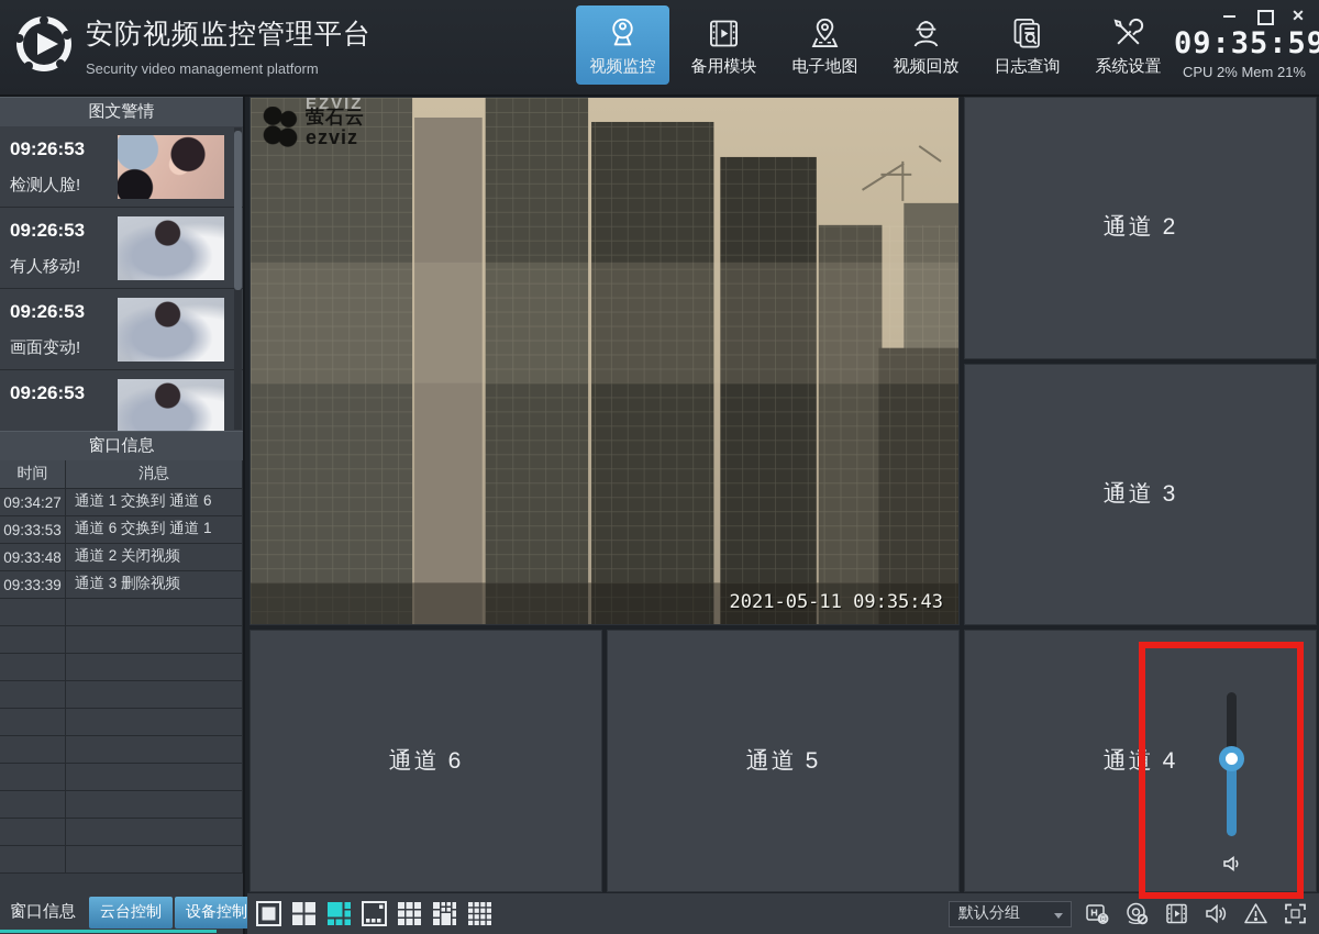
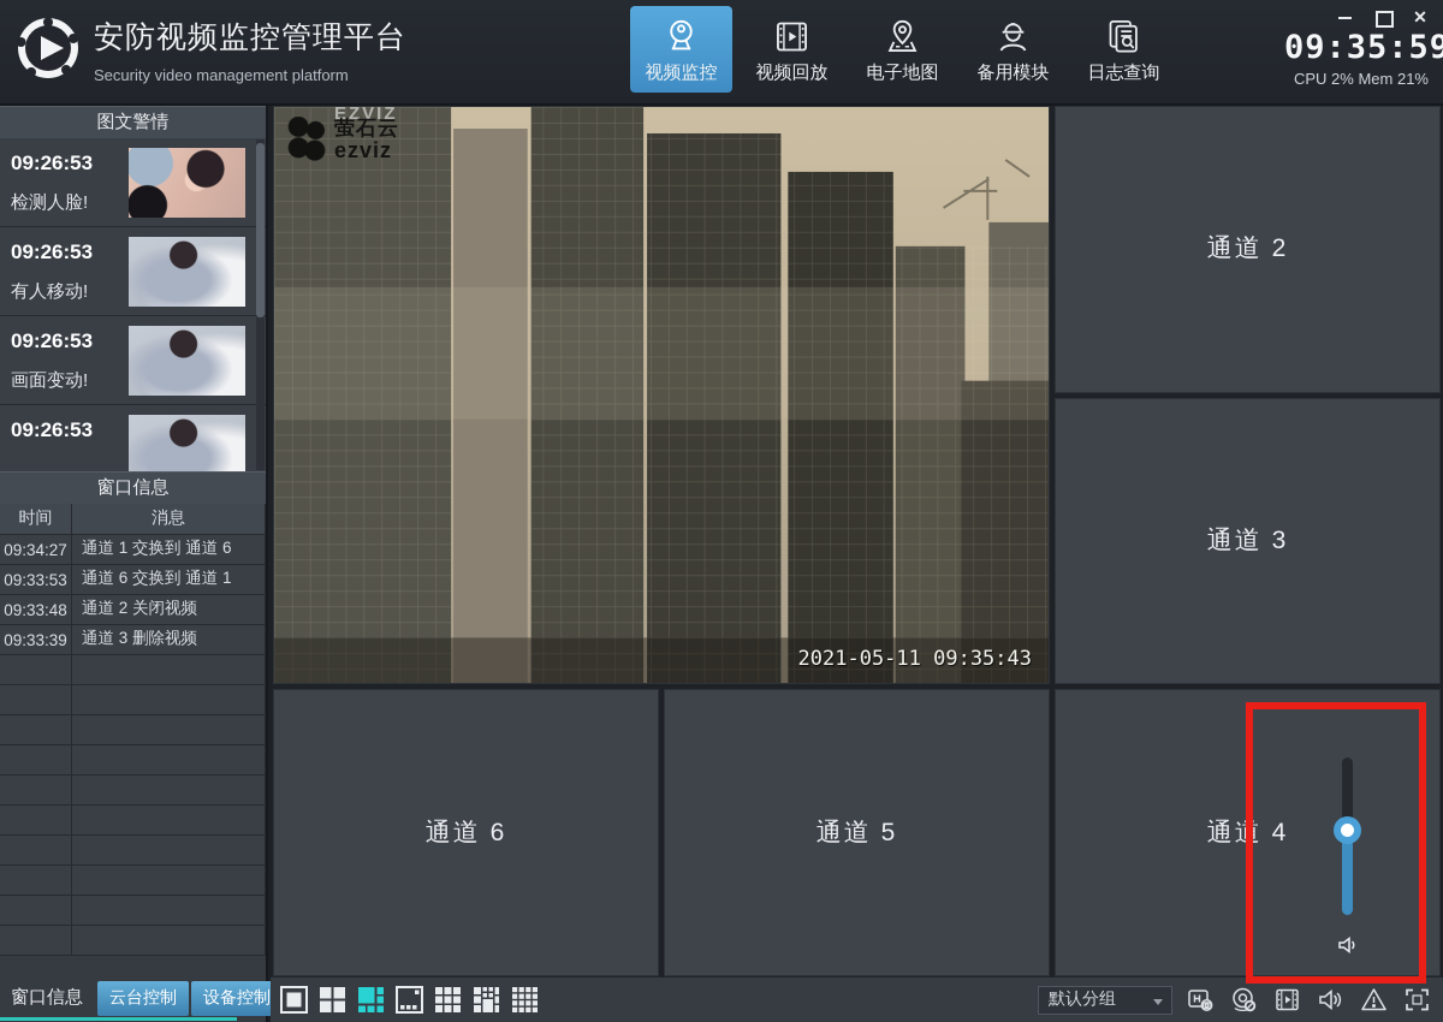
  安防视频监控管理平台
  Security video management platform
  视频监控
- 备用模块
+ 视频回放
  电子地图
- 视频回放
+ 备用模块
  日志查询
- 系统设置
  ✕
  09:35:59
  CPU 2% Mem 21%
  图文警情
  09:26:53
  检测人脸!
  09:26:53
  有人移动!
  09:26:53
  画面变动!
  09:26:53
  窗口信息
  时间
  消息
  09:34:27
  通道 1 交换到 通道 6
  09:33:53
  通道 6 交换到 通道 1
  09:33:48
  通道 2 关闭视频
  09:33:39
  通道 3 删除视频
  窗口信息
  云台控制
  设备控制
  EZVIZ
  萤石云
  ezviz
  2021-05-11 09:35:43
  通道 2
  通道 3
  通道 6
  通道 5
  通道 4
  默认分组
